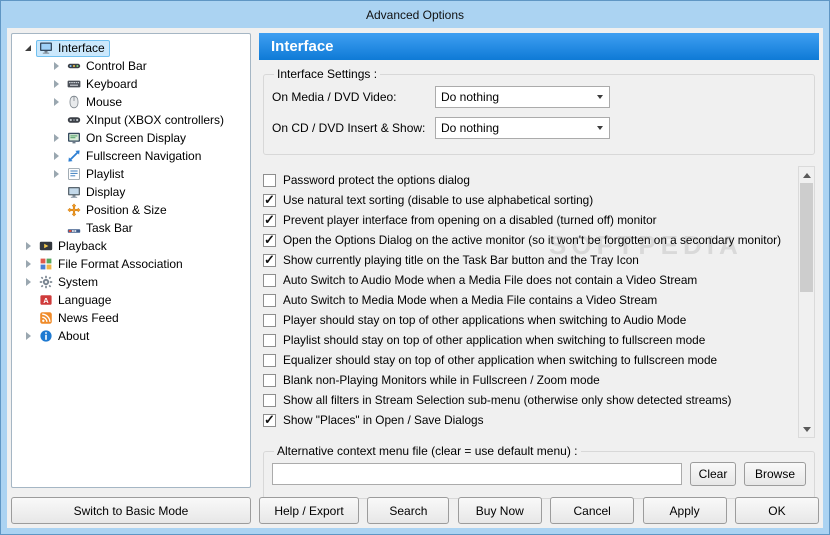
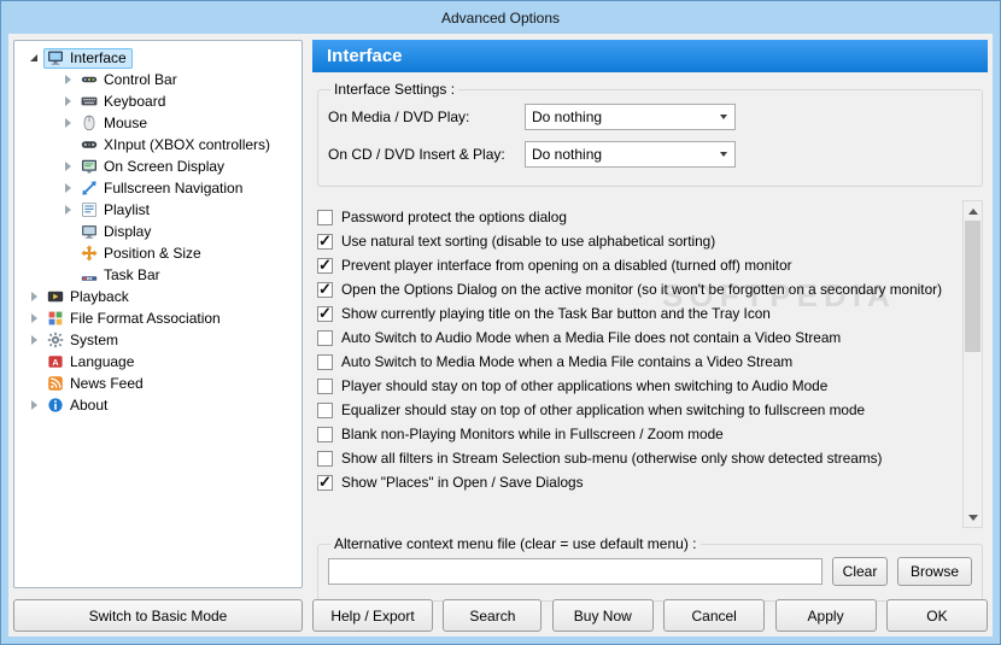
  Advanced Options
  Interface
  Control Bar
  Keyboard
  Mouse
  XInput (XBOX controllers)
  On Screen Display
  Fullscreen Navigation
  Playlist
  Display
  Position & Size
  Task Bar
  Playback
  File Format Association
  System
  A
  Language
  News Feed
  About
  Switch to Basic Mode
  Interface
  Interface Settings :
- On Media / DVD Video:
+ On Media / DVD Play:
  Do nothing
- On CD / DVD Insert & Show:
+ On CD / DVD Insert & Play:
  Do nothing
  Password protect the options dialog
  Use natural text sorting (disable to use alphabetical sorting)
  Prevent player interface from opening on a disabled (turned off) monitor
  Open the Options Dialog on the active monitor (so it won't be forgotten on a secondary monitor)
  Show currently playing title on the Task Bar button and the Tray Icon
  Auto Switch to Audio Mode when a Media File does not contain a Video Stream
  Auto Switch to Media Mode when a Media File contains a Video Stream
  Player should stay on top of other applications when switching to Audio Mode
- Playlist should stay on top of other application when switching to fullscreen mode
  Equalizer should stay on top of other application when switching to fullscreen mode
  Blank non-Playing Monitors while in Fullscreen / Zoom mode
  Show all filters in Stream Selection sub-menu (otherwise only show detected streams)
  Show "Places" in Open / Save Dialogs
  Alternative context menu file (clear = use default menu) :
  Clear
  Browse
  Help / Export
  Search
  Buy Now
  Cancel
  Apply
  OK
  SOFTPEDIA
